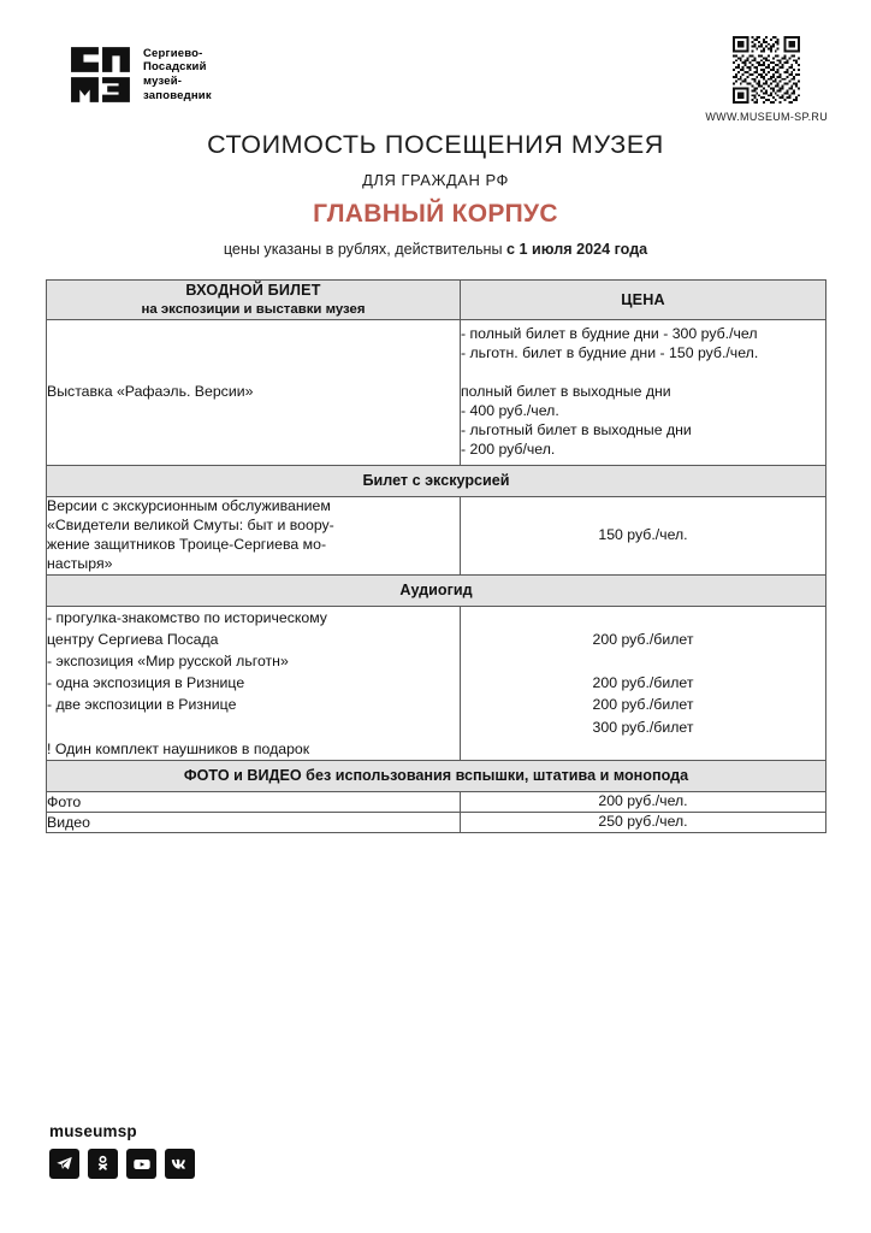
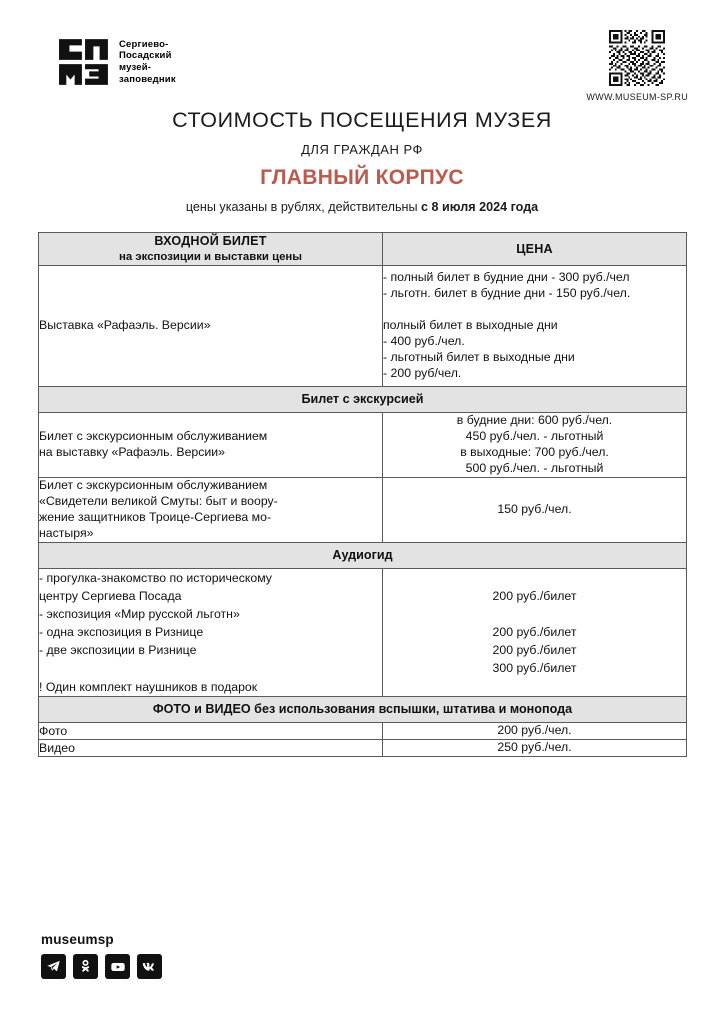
  Сергиево-
  Посадский
  музей-
  заповедник
  WWW.MUSEUM-SP.RU
  СТОИМОСТЬ ПОСЕЩЕНИЯ МУЗЕЯ
  ДЛЯ ГРАЖДАН РФ
  ГЛАВНЫЙ КОРПУС
- цены указаны в рублях, действительны с 1 июля 2024 года
+ цены указаны в рублях, действительны с 8 июля 2024 года
- ВХОДНОЙ БИЛЕТ на экспозиции и выставки музея	ЦЕНА
+ ВХОДНОЙ БИЛЕТ на экспозиции и выставки цены	ЦЕНА
  Выставка «Рафаэль. Версии»	- полный билет в будние дни - 300 руб./чел - льготн. билет в будние дни - 150 руб./чел. полный билет в выходные дни - 400 руб./чел. - льготный билет в выходные дни - 200 руб/чел.
  Билет с экскурсией
+ Билет с экскурсионным обслуживанием на выставку «Рафаэль. Версии»	в будние дни: 600 руб./чел. 450 руб./чел. - льготный в выходные: 700 руб./чел. 500 руб./чел. - льготный
- Версии с экскурсионным обслуживанием «Свидетели великой Смуты: быт и воору- жение защитников Троице-Сергиева мо- настыря»	150 руб./чел.
+ Билет с экскурсионным обслуживанием «Свидетели великой Смуты: быт и воору- жение защитников Троице-Сергиева мо- настыря»	150 руб./чел.
  Аудиогид
  - прогулка-знакомство по историческому центру Сергиева Посада - экспозиция «Мир русской льготн» - одна экспозиция в Ризнице - две экспозиции в Ризнице ! Один комплект наушников в подарок	200 руб./билет 200 руб./билет 200 руб./билет 300 руб./билет
  ФОТО и ВИДЕО без использования вспышки, штатива и монопода
  Фото	200 руб./чел.
  Видео	250 руб./чел.
  museumsp
